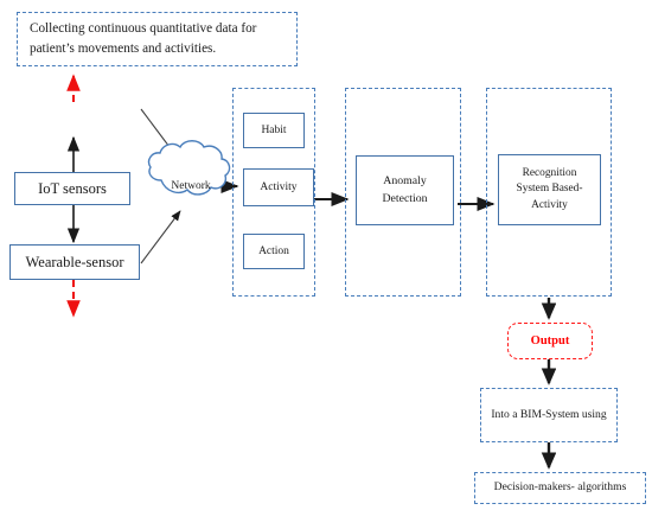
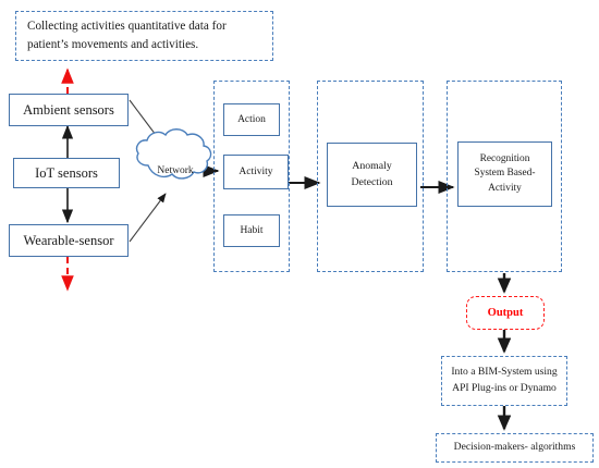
- Collecting continuous quantitative data for
+ Collecting activities quantitative data for
  patient’s movements and activities.
+ Ambient sensors
  IoT sensors
  Wearable-sensor
  Network
- Habit
+ Action
  Activity
- Action
+ Habit
  Anomaly
  Detection
  Recognition
  System Based-
  Activity
  Output
  Into a BIM-System using
+ API Plug-ins or Dynamo
  Decision-makers- algorithms
